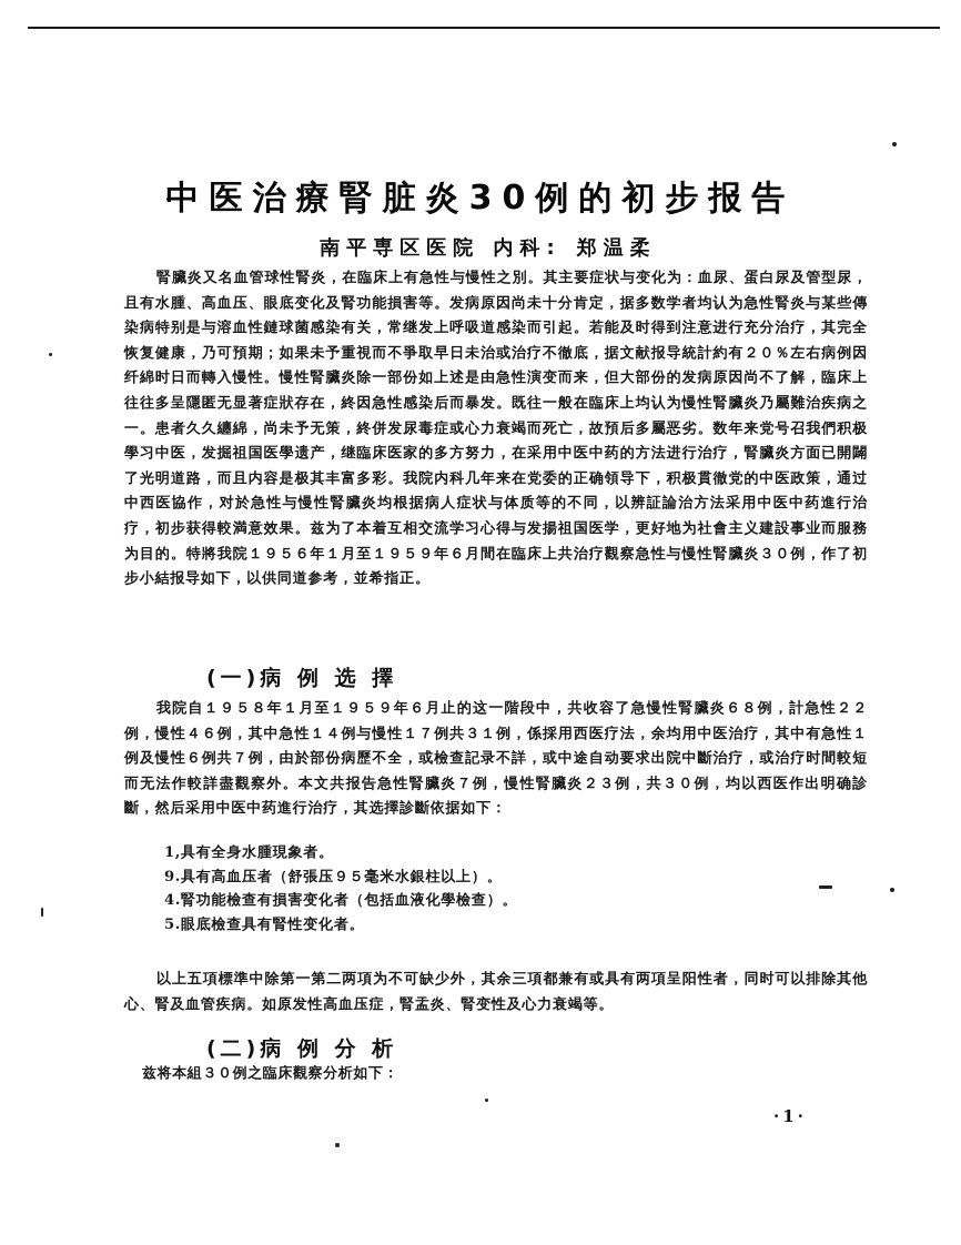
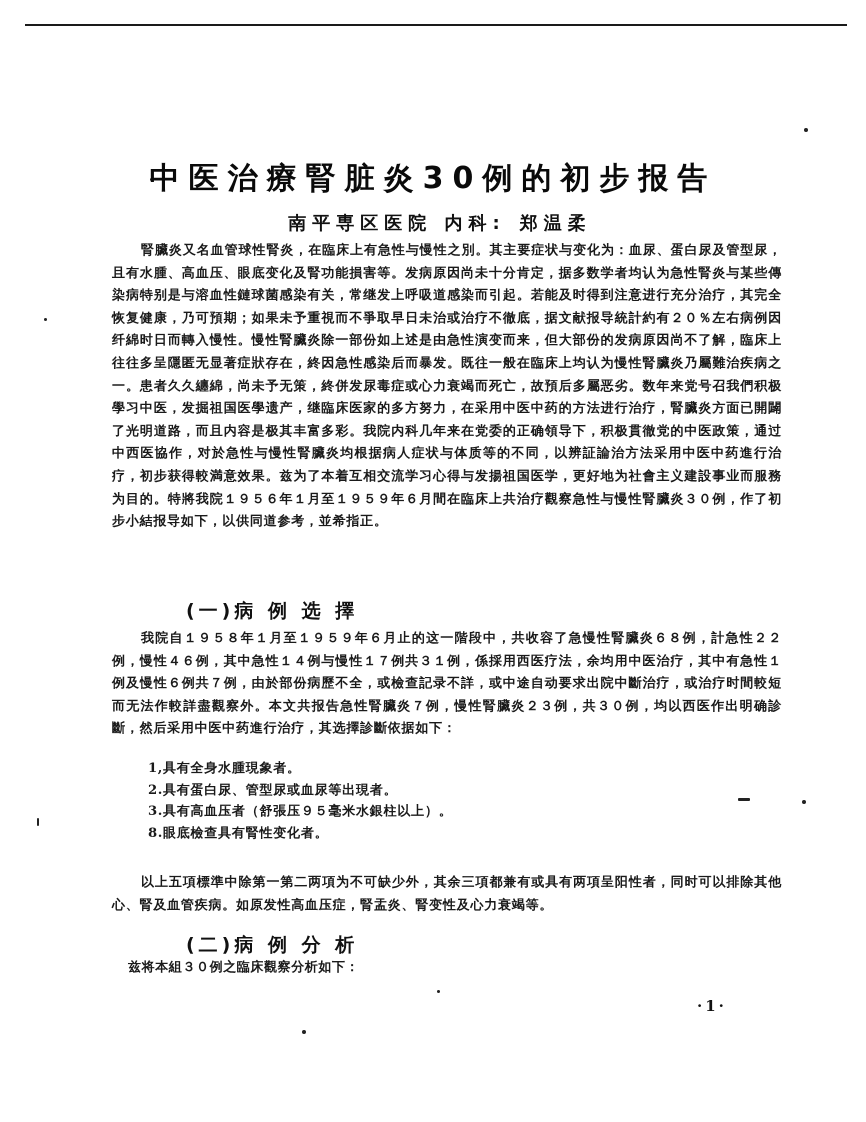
  中医治療腎脏炎30例的初步报告
  南平専区医院 内科: 郑温柔
  腎臟炎又名血管球性腎炎，在臨床上有急性与慢性之別。其主要症状与变化为：血尿、蛋白尿及管型尿，且有水腫、高血压、眼底变化及腎功能損害等。发病原因尚未十分肯定，据多数学者均认为急性腎炎与某些傳染病特别是与溶血性鏈球菌感染有关，常继发上呼吸道感染而引起。若能及时得到注意进行充分治疗，其完全恢复健康，乃可預期；如果未予重視而不爭取早日未治或治疗不徹底，据文献报导統計約有２０％左右病例因纤綿时日而轉入慢性。慢性腎臟炎除一部份如上述是由急性演变而来，但大部份的发病原因尚不了解，臨床上往往多呈隱匿无显著症狀存在，終因急性感染后而暴发。既往一般在臨床上均认为慢性腎臟炎乃屬難治疾病之一。患者久久纏綿，尚未予无策，終併发尿毒症或心力衰竭而死亡，故預后多屬恶劣。数年来党号召我們积极學习中医，发掘祖国医學遗产，继臨床医家的多方努力，在采用中医中药的方法进行治疗，腎臟炎方面已開闢了光明道路，而且内容是极其丰富多彩。我院内科几年来在党委的正确領导下，积极貫徹党的中医政策，通过中西医協作，对於急性与慢性腎臟炎均根据病人症状与体质等的不同，以辨証論治方法采用中医中药進行治疗，初步获得較満意效果。兹为了本着互相交流学习心得与发揚祖国医学，更好地为社會主义建設事业而服務为目的。特將我院１９５６年１月至１９５９年６月間在臨床上共治疗觀察急性与慢性腎臟炎３０例，作了初步小結报导如下，以供同道参考，並希指正。
  (一)病 例 选 擇
  我院自１９５８年１月至１９５９年６月止的这一階段中，共收容了急慢性腎臟炎６８例，計急性２２例，慢性４６例，其中急性１４例与慢性１７例共３１例，係採用西医疗法，余均用中医治疗，其中有急性１例及慢性６例共７例，由於部份病歷不全，或檢查記录不詳，或中途自动要求出院中斷治疗，或治疗时間較短而无法作較詳盡觀察外。本文共报告急性腎臟炎７例，慢性腎臟炎２３例，共３０例，均以西医作出明确診斷，然后采用中医中药進行治疗，其选擇診斷依据如下：
  1,具有全身水腫現象者。
+ 2.具有蛋白尿、管型尿或血尿等出現者。
- 9.具有高血压者（舒張压９５毫米水銀柱以上）。
+ 3.具有高血压者（舒張压９５毫米水銀柱以上）。
- 4.腎功能檢查有損害变化者（包括血液化學檢查）。
- 5.眼底檢查具有腎性变化者。
+ 8.眼底檢查具有腎性变化者。
  以上五項標準中除第一第二两項为不可缺少外，其余三項都兼有或具有两項呈阳性者，同时可以排除其他心、腎及血管疾病。如原发性高血压症，腎盂炎、腎变性及心力衰竭等。
  (二)病 例 分 析
  兹将本組３０例之臨床觀察分析如下：
  ·1·
